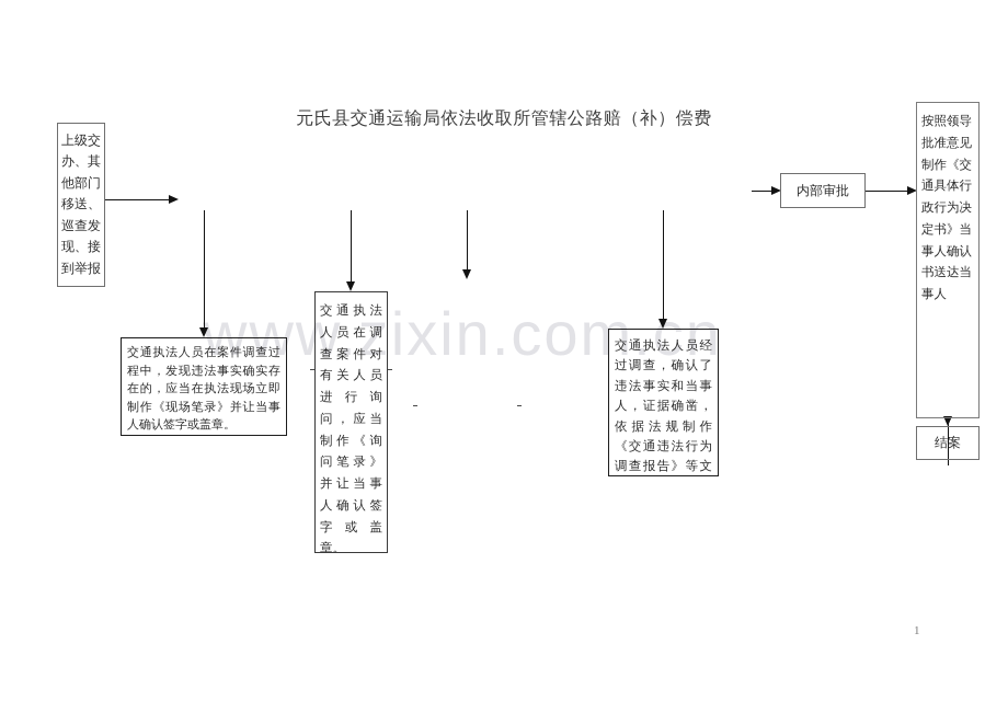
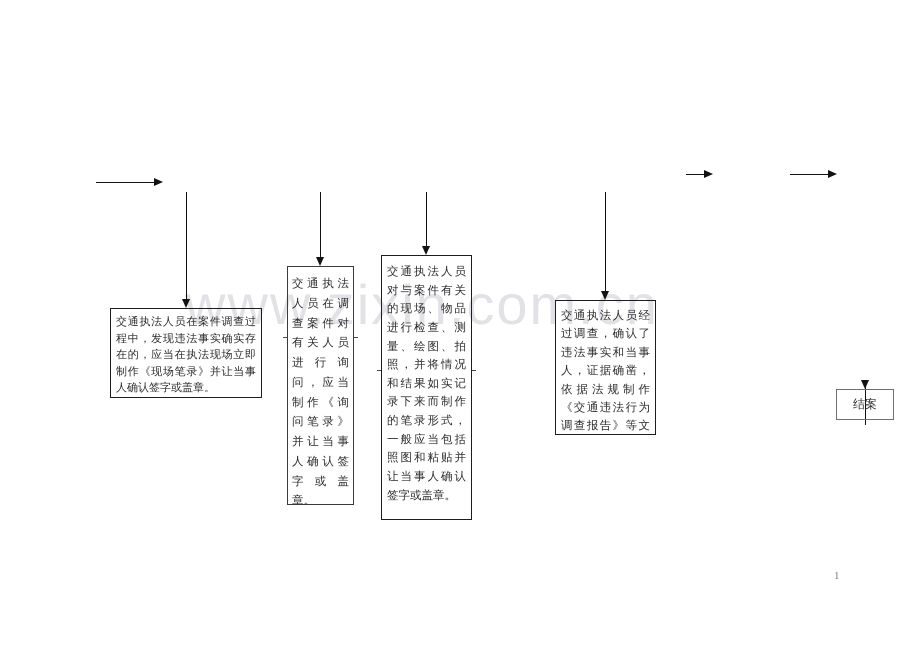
  www.zixin.com.cn
- 元氏县交通运输局依法收取所管辖公路赔（补）偿费
- 上级交办、其他部门移送、巡查发现、接到举报
- 内部审批
- 按照领导批准意见制作《交通具体行政行为决定书》当事人确认书送达当事人
  结案
  交通执法人员在案件调查过程中，发现违法事实确实存在的，应当在执法现场立即制作《现场笔录》并让当事人确认签字或盖章。
  交通执法人员在调查案件对有关人员进行询问，应当制作《询问笔录》并让当事人确认签字或盖章。
+ 交通执法人员对与案件有关的现场、物品进行检查、测量、绘图、拍照，并将情况和结果如实记录下来而制作的笔录形式，一般应当包括照图和粘贴并让当事人确认签字或盖章。
  交通执法人员经过调查，确认了违法事实和当事人，证据确凿，依据法规制作《交通违法行为调查报告》等文
  1
